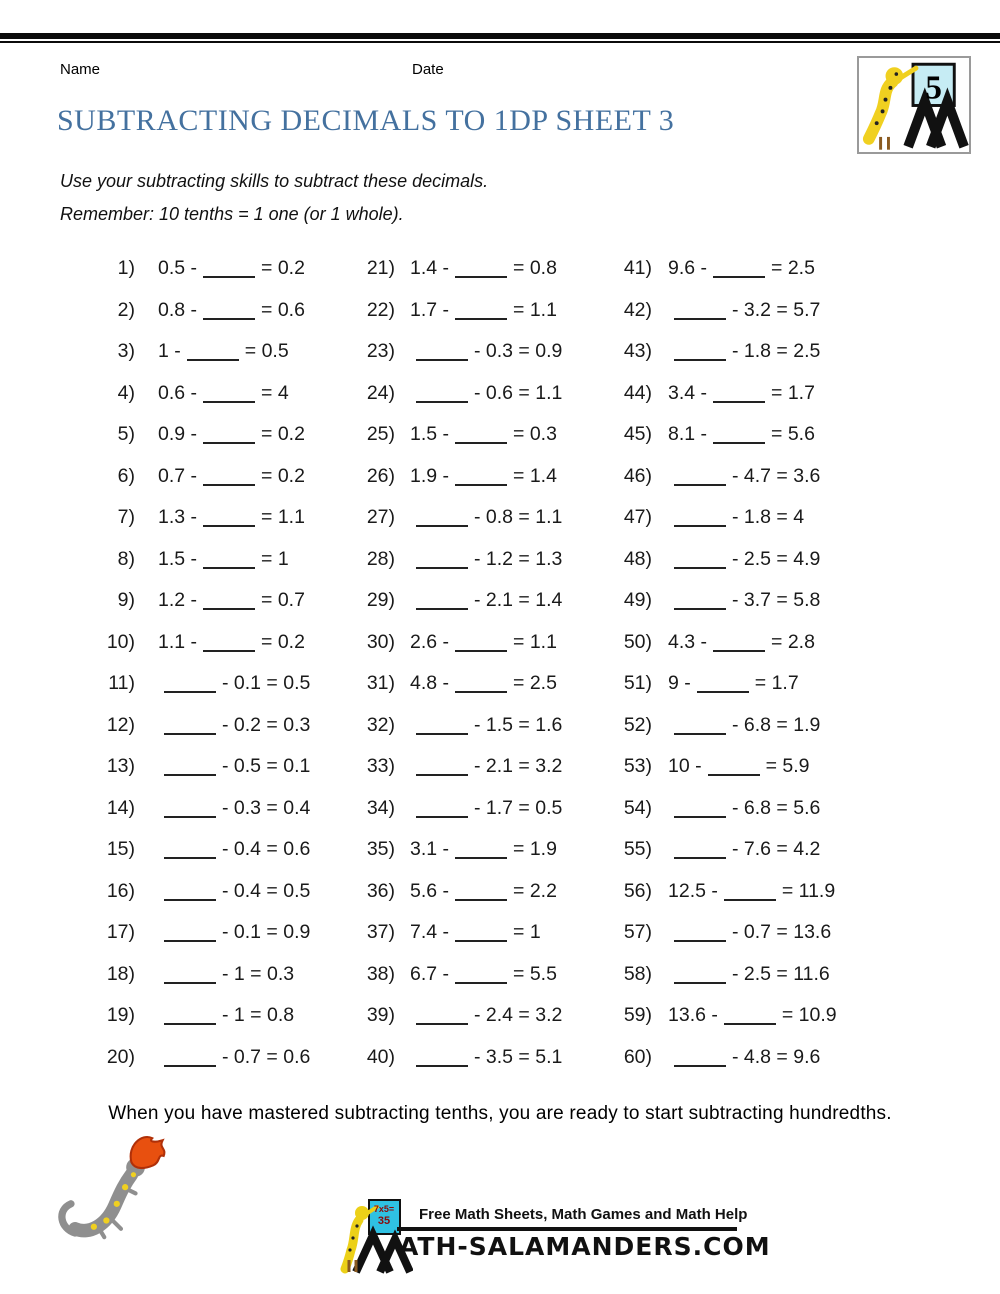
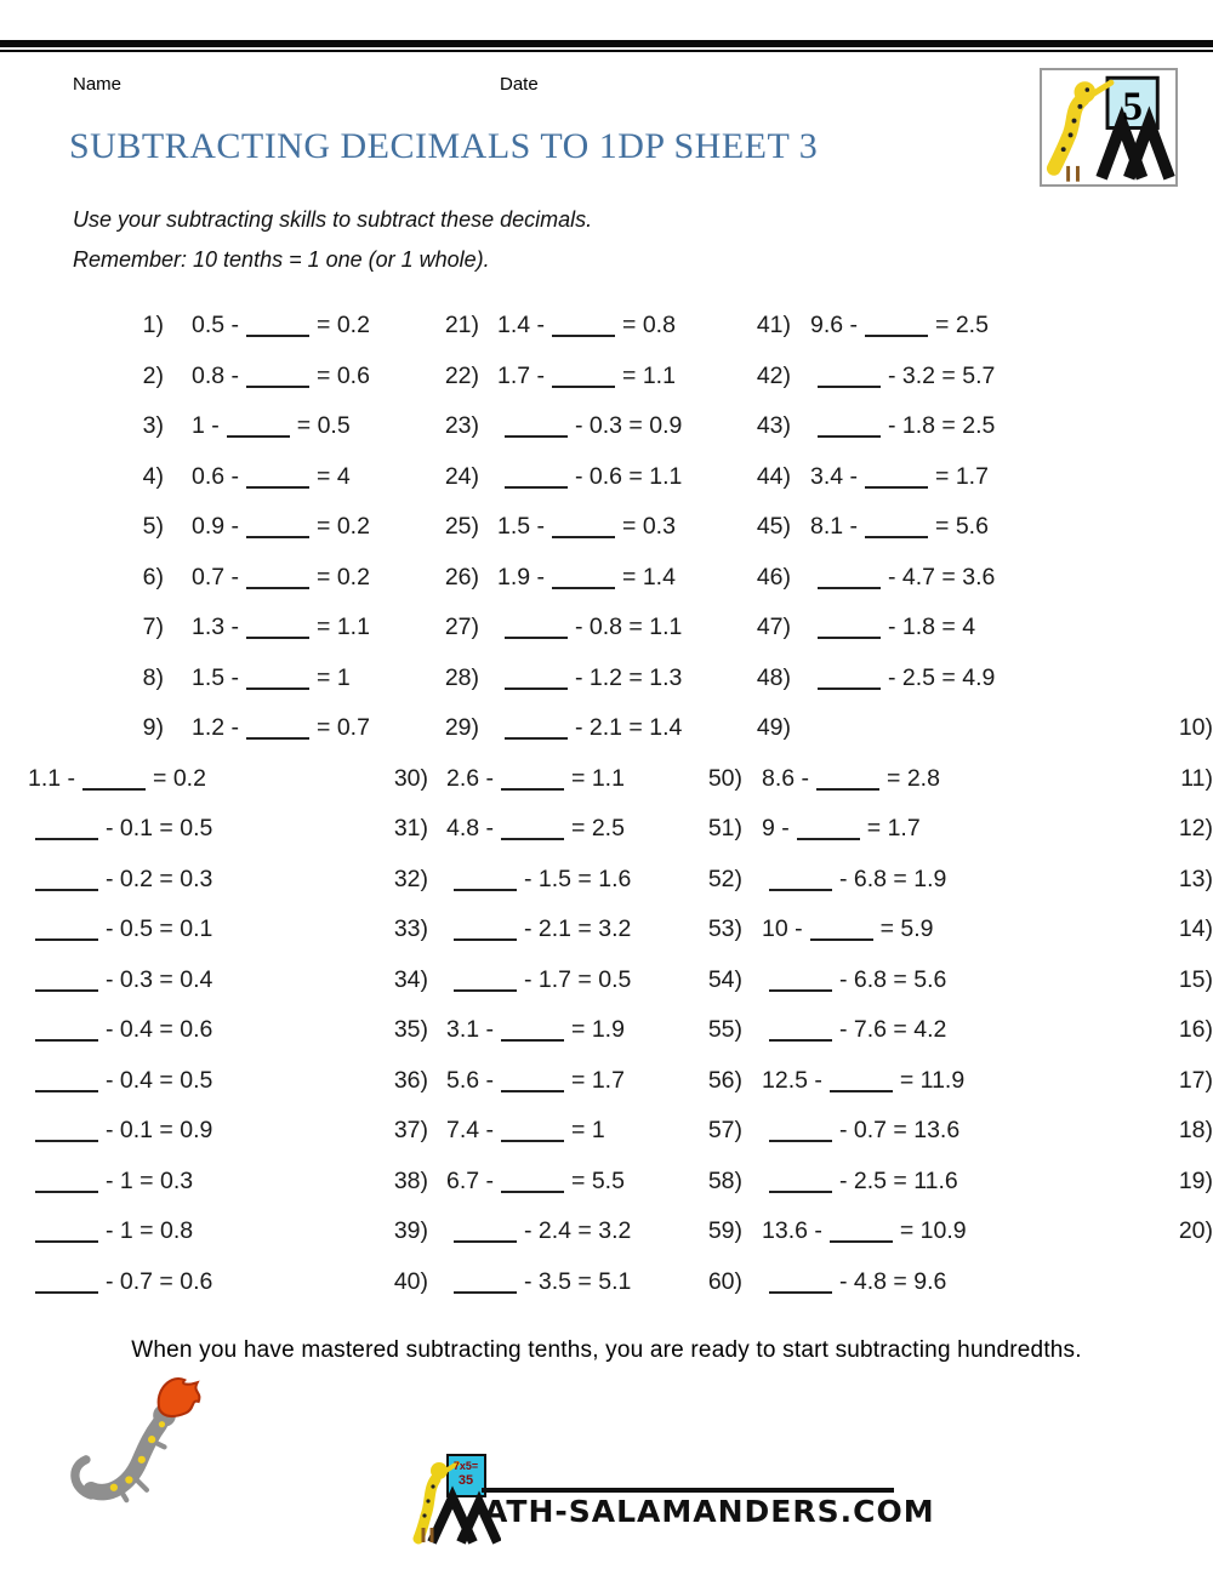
  Name
  Date
  5
  SUBTRACTING DECIMALS TO 1DP SHEET 3
  Use your subtracting skills to subtract these decimals.
  Remember: 10 tenths = 1 one (or 1 whole).
  1)
  0.5 - = 0.2
  21)
  1.4 - = 0.8
  41)
  9.6 - = 2.5
  2)
  0.8 - = 0.6
  22)
  1.7 - = 1.1
  42)
  - 3.2 = 5.7
  3)
  1 - = 0.5
  23)
  - 0.3 = 0.9
  43)
  - 1.8 = 2.5
  4)
  0.6 - = 4
  24)
  - 0.6 = 1.1
  44)
  3.4 - = 1.7
  5)
  0.9 - = 0.2
  25)
  1.5 - = 0.3
  45)
  8.1 - = 5.6
  6)
  0.7 - = 0.2
  26)
  1.9 - = 1.4
  46)
  - 4.7 = 3.6
  7)
  1.3 - = 1.1
  27)
  - 0.8 = 1.1
  47)
  - 1.8 = 4
  8)
  1.5 - = 1
  28)
  - 1.2 = 1.3
  48)
  - 2.5 = 4.9
  9)
  1.2 - = 0.7
  29)
  - 2.1 = 1.4
  49)
- - 3.7 = 5.8
  10)
  1.1 - = 0.2
  30)
  2.6 - = 1.1
  50)
- 4.3 - = 2.8
+ 8.6 - = 2.8
  11)
  - 0.1 = 0.5
  31)
  4.8 - = 2.5
  51)
  9 - = 1.7
  12)
  - 0.2 = 0.3
  32)
  - 1.5 = 1.6
  52)
  - 6.8 = 1.9
  13)
  - 0.5 = 0.1
  33)
  - 2.1 = 3.2
  53)
  10 - = 5.9
  14)
  - 0.3 = 0.4
  34)
  - 1.7 = 0.5
  54)
  - 6.8 = 5.6
  15)
  - 0.4 = 0.6
  35)
  3.1 - = 1.9
  55)
  - 7.6 = 4.2
  16)
  - 0.4 = 0.5
  36)
- 5.6 - = 2.2
+ 5.6 - = 1.7
  56)
  12.5 - = 11.9
  17)
  - 0.1 = 0.9
  37)
  7.4 - = 1
  57)
  - 0.7 = 13.6
  18)
  - 1 = 0.3
  38)
  6.7 - = 5.5
  58)
  - 2.5 = 11.6
  19)
  - 1 = 0.8
  39)
  - 2.4 = 3.2
  59)
  13.6 - = 10.9
  20)
  - 0.7 = 0.6
  40)
  - 3.5 = 5.1
  60)
  - 4.8 = 9.6
  When you have mastered subtracting tenths, you are ready to start subtracting hundredths.
  7x5=
  35
- Free Math Sheets, Math Games and Math Help
  ATH-SALAMANDERS.COM
